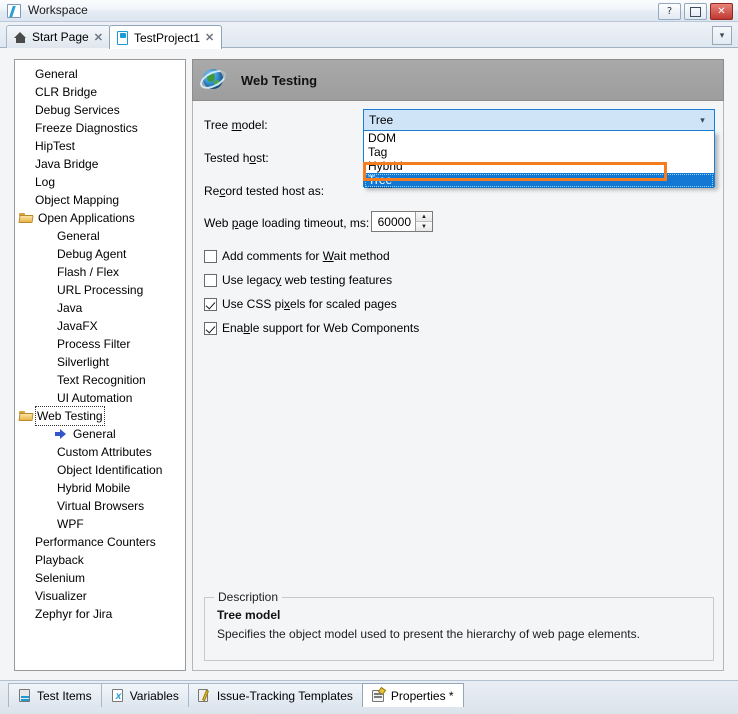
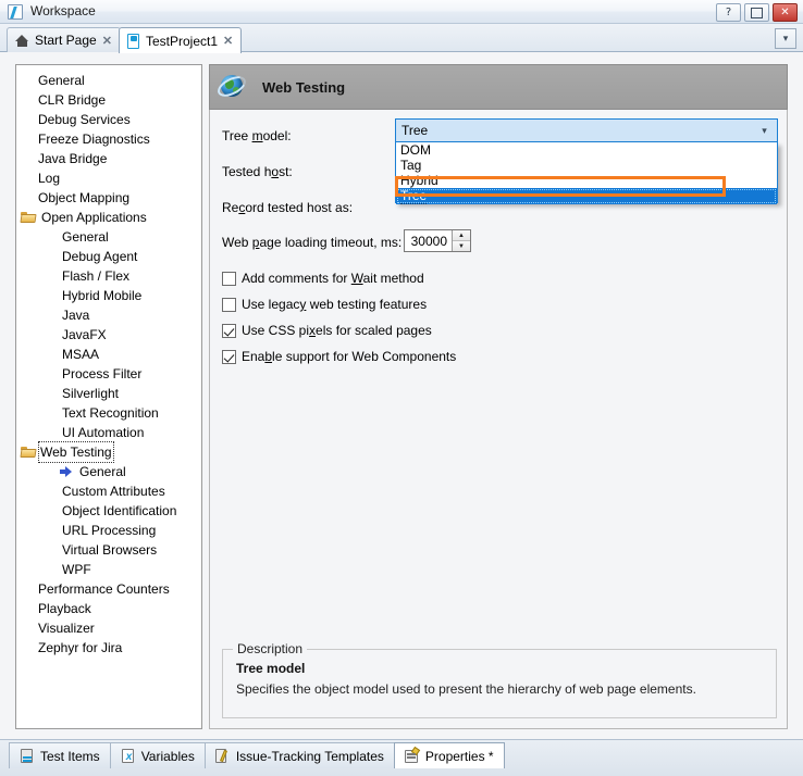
  Workspace
  ?
  ✕
  Start Page
  ✕
  TestProject1
  ✕
  ▾
  General
  CLR Bridge
  Debug Services
  Freeze Diagnostics
- HipTest
  Java Bridge
  Log
  Object Mapping
  Open Applications
  General
  Debug Agent
  Flash / Flex
- URL Processing
+ Hybrid Mobile
  Java
  JavaFX
+ MSAA
  Process Filter
  Silverlight
  Text Recognition
  UI Automation
  Web Testing
  General
  Custom Attributes
  Object Identification
- Hybrid Mobile
+ URL Processing
  Virtual Browsers
  WPF
  Performance Counters
  Playback
- Selenium
  Visualizer
  Zephyr for Jira
  Web Testing
  Tree model:
  Tested host:
  Record tested host as:
  Web page loading timeout, ms:
- 60000
+ 30000
  Tree
  ▾
  DOM
  Tag
  Hybrid
  Tree
  Add comments for Wait method
  Use legacy web testing features
  Use CSS pixels for scaled pages
  Enable support for Web Components
  Description
  Tree model
  Specifies the object model used to present the hierarchy of web page elements.
  Test Items
  Variables
  Issue-Tracking Templates
  Properties *
